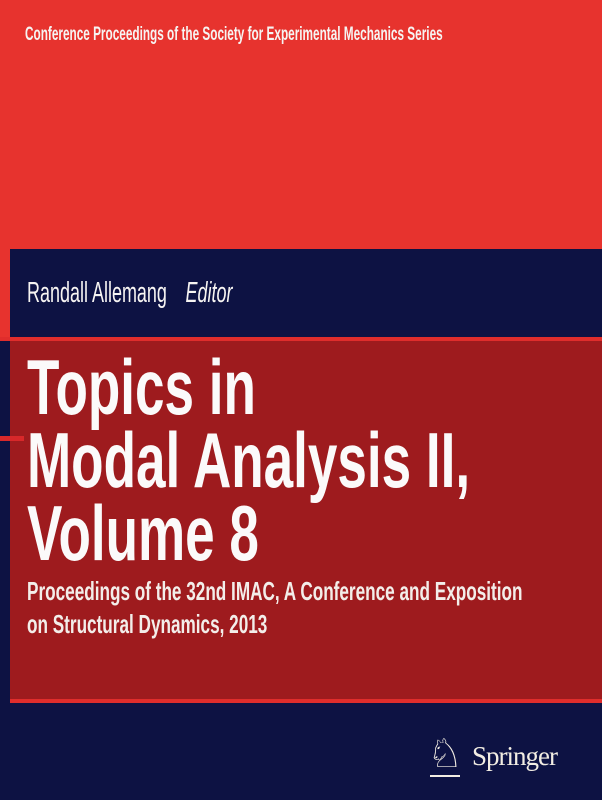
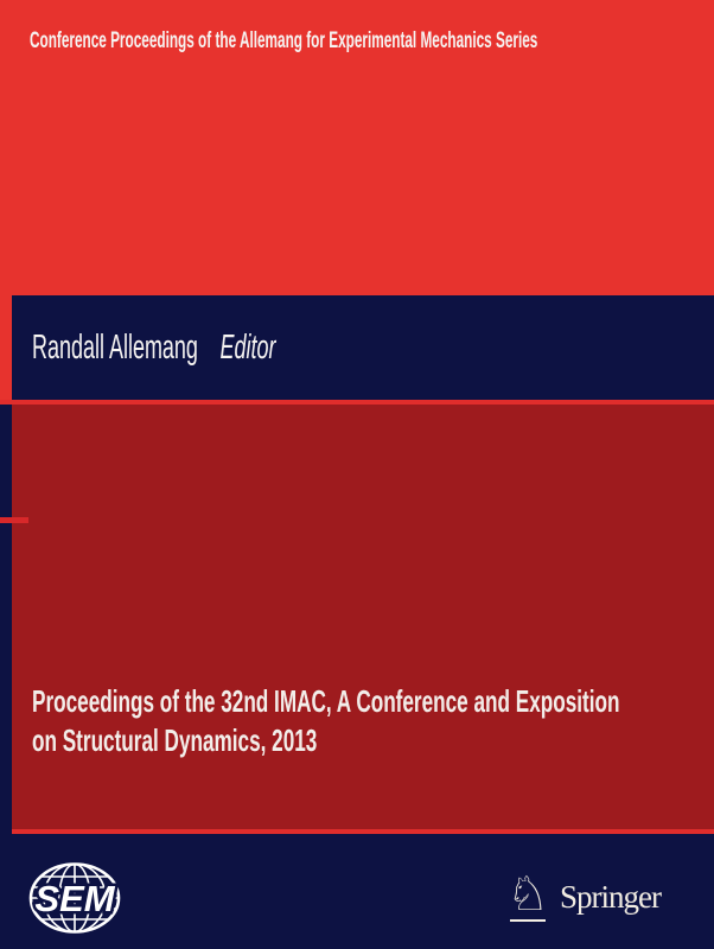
- Conference Proceedings of the Society for Experimental Mechanics Series
+ Conference Proceedings of the Allemang for Experimental Mechanics Series
  Randall Allemang Editor
- Topics in
- Modal Analysis II,
- Volume 8
  Proceedings of the 32nd IMAC, A Conference and Exposition
  on Structural Dynamics, 2013
+ SEM
  ♘
  Springer
